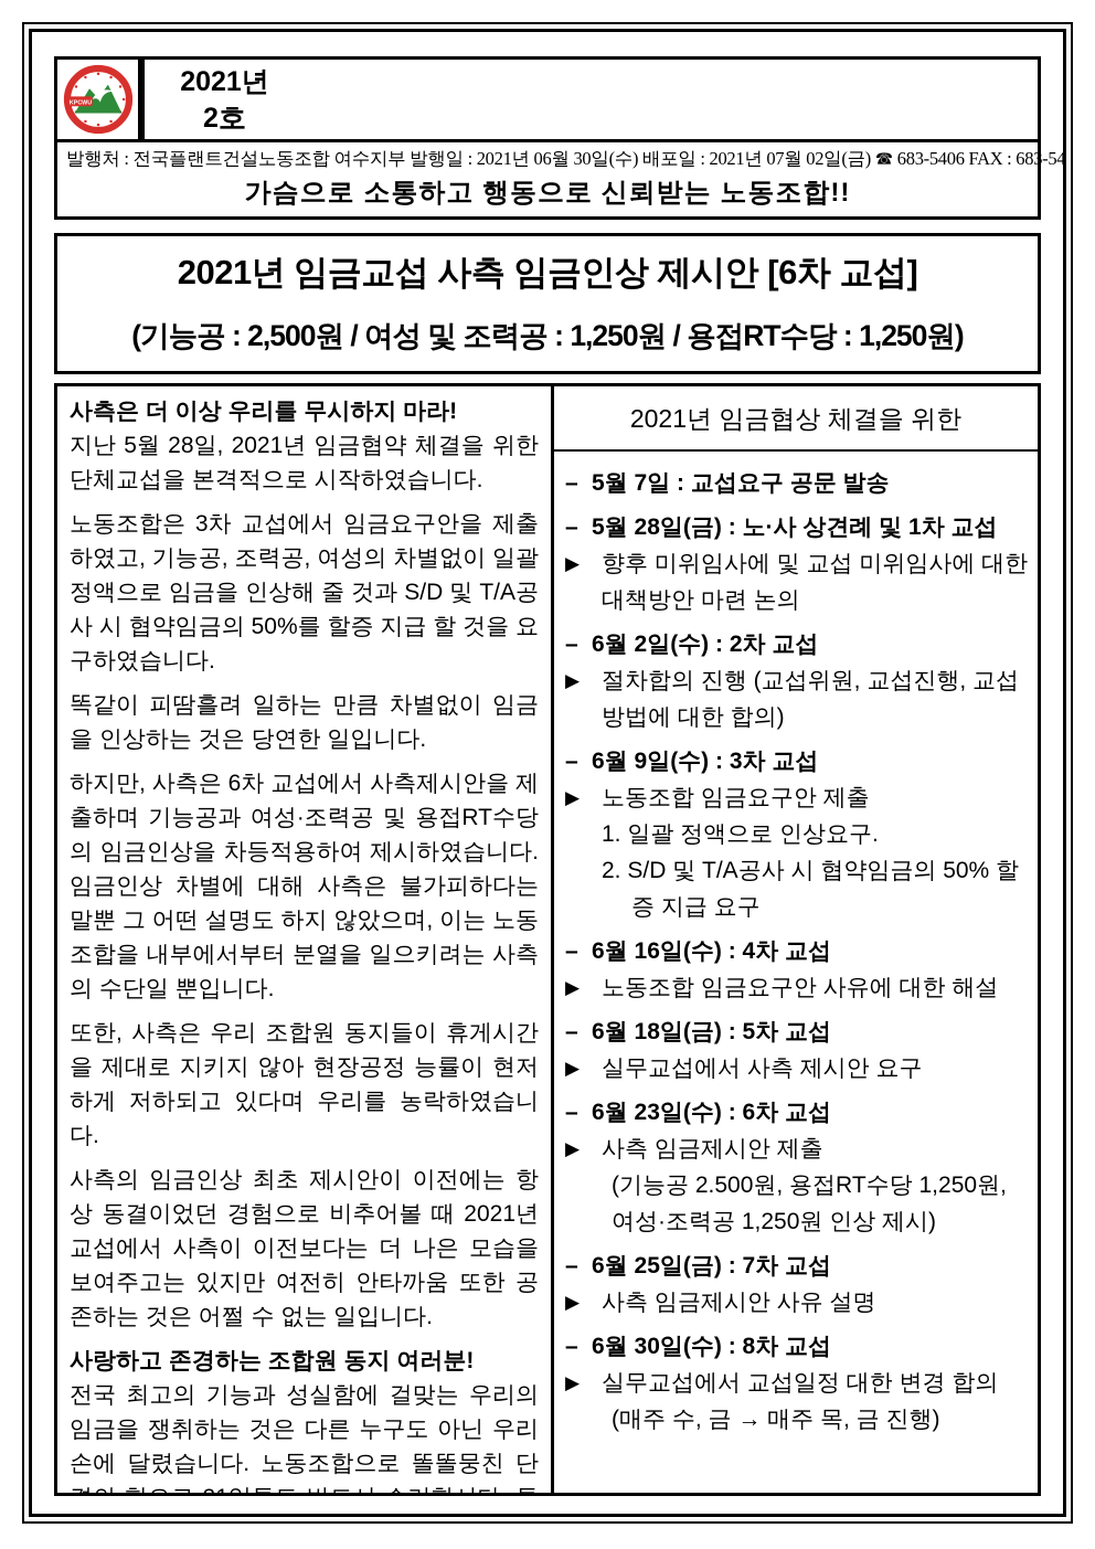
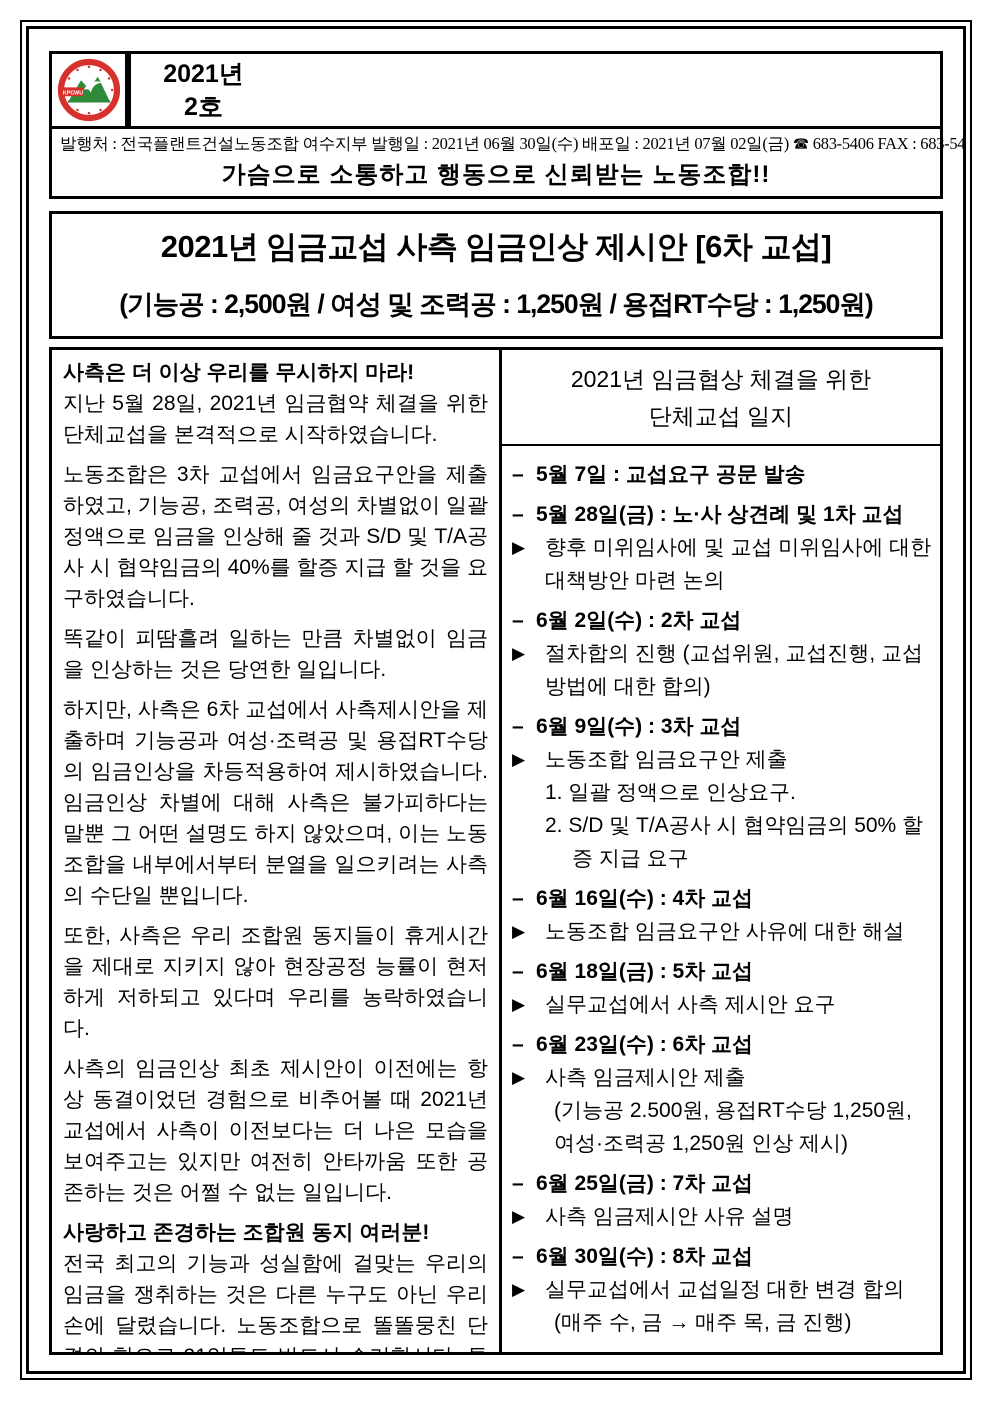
  2021년
  2호
  발행처 : 전국플랜트건설노동조합 여수지부 발행일 : 2021년 06월 30일(수) 배포일 : 2021년 07월 02일(금) ☎ 683-5406 FAX : 683-54
  가슴으로 소통하고 행동으로 신뢰받는 노동조합!!
  2021년 임금교섭 사측 임금인상 제시안 [6차 교섭]
  (기능공 : 2,500원 / 여성 및 조력공 : 1,250원 / 용접RT수당 : 1,250원)
  사측은 더 이상 우리를 무시하지 마라!
  지난 5월 28일, 2021년 임금협약 체결을 위한 단체교섭을 본격적으로 시작하였습니다.
- 노동조합은 3차 교섭에서 임금요구안을 제출하였고, 기능공, 조력공, 여성의 차별없이 일괄 정액으로 임금을 인상해 줄 것과 S/D 및 T/A공사 시 협약임금의 50%를 할증 지급 할 것을 요구하였습니다.
+ 노동조합은 3차 교섭에서 임금요구안을 제출하였고, 기능공, 조력공, 여성의 차별없이 일괄 정액으로 임금을 인상해 줄 것과 S/D 및 T/A공사 시 협약임금의 40%를 할증 지급 할 것을 요구하였습니다.
  똑같이 피땀흘려 일하는 만큼 차별없이 임금을 인상하는 것은 당연한 일입니다.
  하지만, 사측은 6차 교섭에서 사측제시안을 제출하며 기능공과 여성·조력공 및 용접RT수당의 임금인상을 차등적용하여 제시하였습니다. 임금인상 차별에 대해 사측은 불가피하다는 말뿐 그 어떤 설명도 하지 않았으며, 이는 노동조합을 내부에서부터 분열을 일으키려는 사측의 수단일 뿐입니다.
  또한, 사측은 우리 조합원 동지들이 휴게시간을 제대로 지키지 않아 현장공정 능률이 현저하게 저하되고 있다며 우리를 농락하였습니다.
  사측의 임금인상 최초 제시안이 이전에는 항상 동결이었던 경험으로 비추어볼 때 2021년 교섭에서 사측이 이전보다는 더 나은 모습을 보여주고는 있지만 여전히 안타까움 또한 공존하는 것은 어쩔 수 없는 일입니다.
  사랑하고 존경하는 조합원 동지 여러분!
  전국 최고의 기능과 성실함에 걸맞는 우리의 임금을 쟁취하는 것은 다른 누구도 아닌 우리 손에 달렸습니다. 노동조합으로 똘똘뭉친 단
  2021년 임금협상 체결을 위한
+ 단체교섭 일지
  –
  5월 7일 : 교섭요구 공문 발송
  –
  5월 28일(금) : 노·사 상견례 및 1차 교섭
  ▶
  향후 미위임사에 및 교섭 미위임사에 대한 대책방안 마련 논의
  –
  6월 2일(수) : 2차 교섭
  ▶
  절차합의 진행 (교섭위원, 교섭진행, 교섭방법에 대한 합의)
  –
  6월 9일(수) : 3차 교섭
  ▶
  노동조합 임금요구안 제출
  1. 일괄 정액으로 인상요구.
  2. S/D 및 T/A공사 시 협약임금의 50% 할증 지급 요구
  –
  6월 16일(수) : 4차 교섭
  ▶
  노동조합 임금요구안 사유에 대한 해설
  –
  6월 18일(금) : 5차 교섭
  ▶
  실무교섭에서 사측 제시안 요구
  –
  6월 23일(수) : 6차 교섭
  ▶
  사측 임금제시안 제출
  (기능공 2.500원, 용접RT수당 1,250원, 여성·조력공 1,250원 인상 제시)
  –
  6월 25일(금) : 7차 교섭
  ▶
  사측 임금제시안 사유 설명
  –
  6월 30일(수) : 8차 교섭
  ▶
  실무교섭에서 교섭일정 대한 변경 합의
  (매주 수, 금 → 매주 목, 금 진행)
